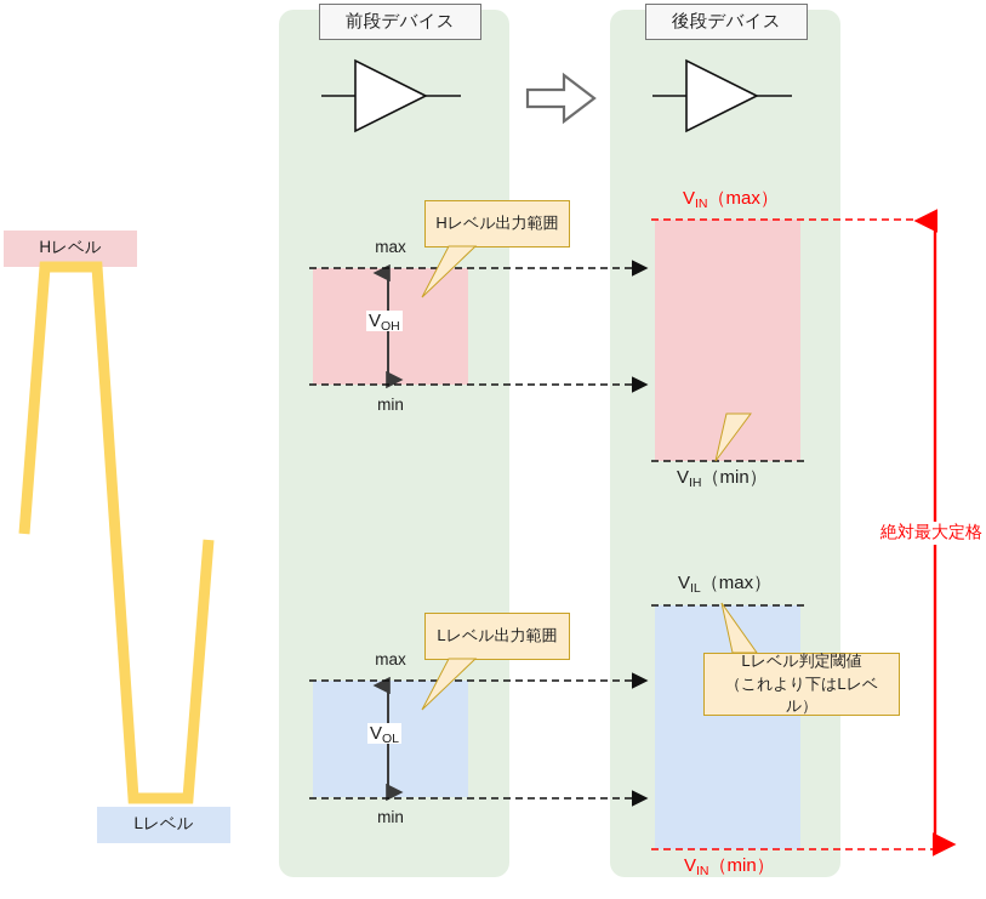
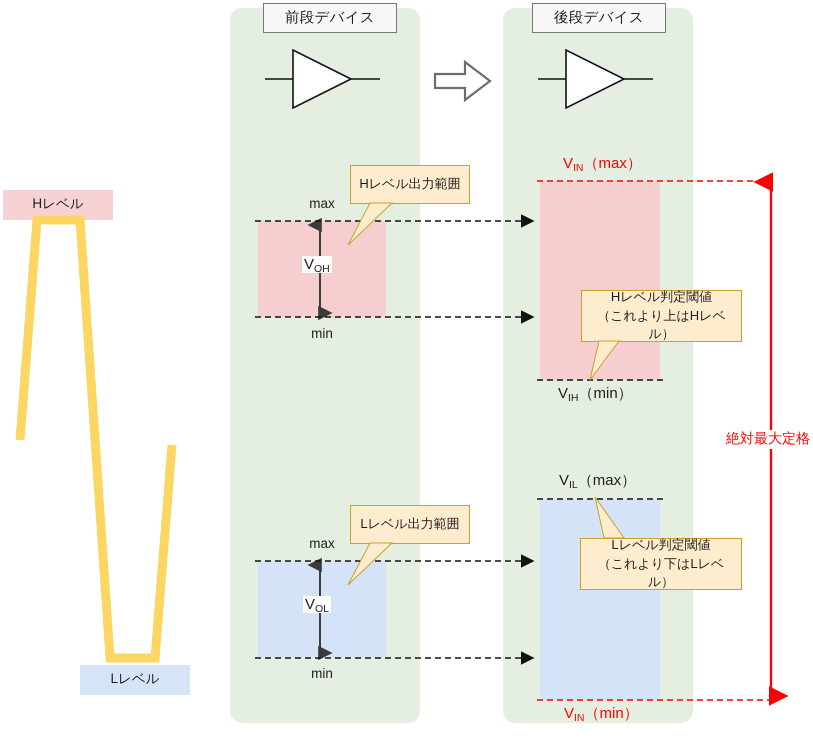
  前段デバイス
  後段デバイス
  Hレベル
  Lレベル
  max
  min
  VOH
  Hレベル出力範囲
  max
  min
  VOL
  Lレベル出力範囲
  VIN（max）
  VIH（min）
+ Hレベル判定閾値
+ （これより上はHレベル）
  VIL（max）
  VIN（min）
  Lレベル判定閾値
  （これより下はLレベル）
  絶対最大定格
